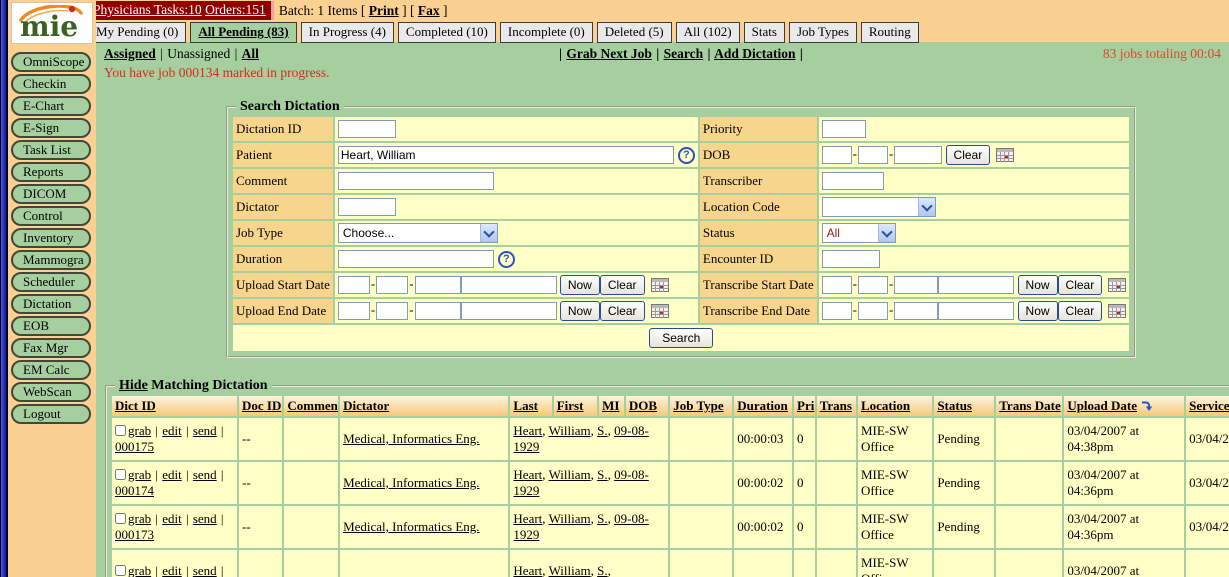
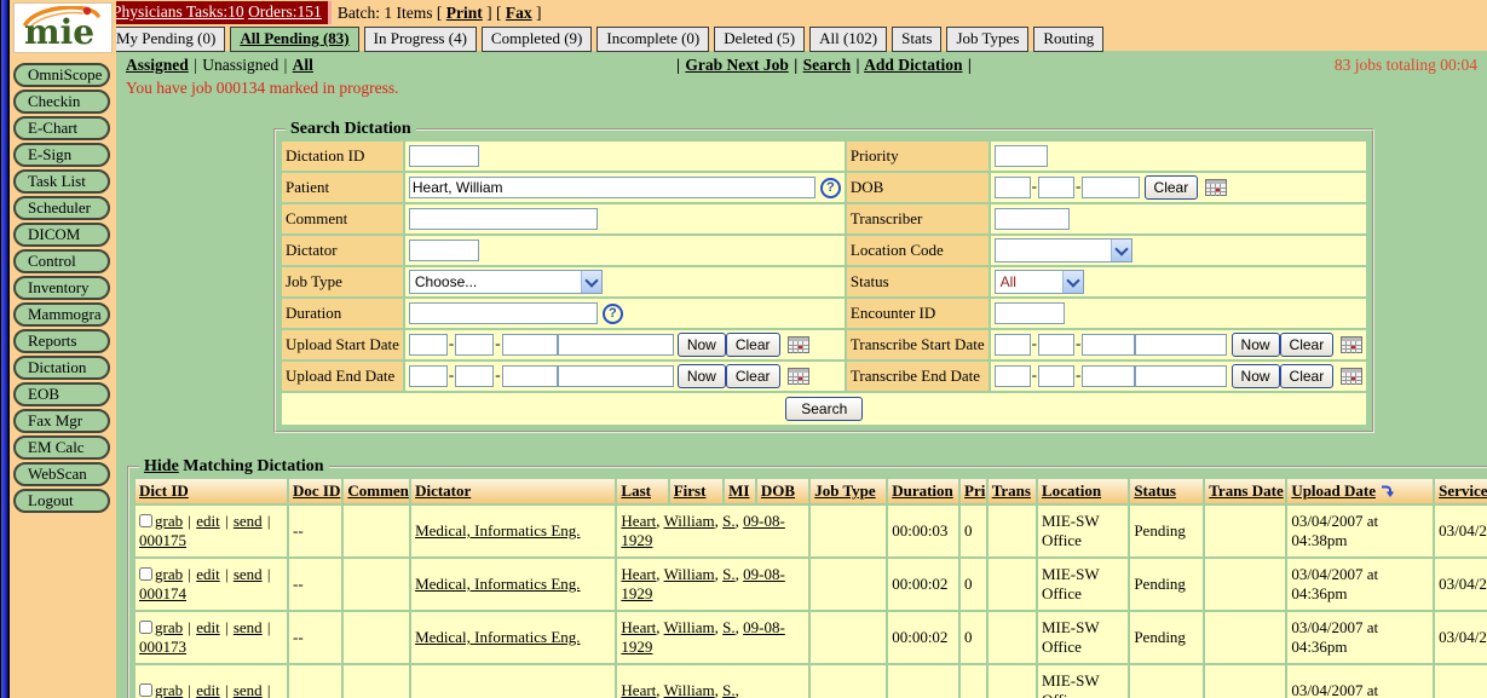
  mie
  OmniScope
  Checkin
  E-Chart
  E-Sign
  Task List
- Reports
+ Scheduler
  DICOM
  Control
  Inventory
  Mammogra
- Scheduler
+ Reports
  Dictation
  EOB
  Fax Mgr
  EM Calc
  WebScan
  Logout
  Physicians Tasks:10 Orders:151
  Batch: 1 Items [ Print ] [ Fax ]
  My Pending (0)
  All Pending (83)
  In Progress (4)
- Completed (10)
+ Completed (9)
  Incomplete (0)
  Deleted (5)
  All (102)
  Stats
  Job Types
  Routing
  Assigned | Unassigned | All
  | Grab Next Job | Search | Add Dictation |
  83 jobs totaling 00:04
  You have job 000134 marked in progress.
  Search Dictation
  Dictation ID		Priority
  Patient	Heart, William ?	DOB	- - Clear
  Comment		Transcriber
  Dictator		Location Code
  Job Type	Choose...	Status	All
  Duration	?	Encounter ID
  Upload Start Date	- - Now Clear	Transcribe Start Date	- - Now Clear
  Upload End Date	- - Now Clear	Transcribe End Date	- - Now Clear
  Search
  Hide Matching Dictation
  Dict ID	Doc ID	Commen	Dictator	Last	First	MI	DOB	Job Type	Duration	Pri	Trans	Location	Status	Trans Date	Upload Date	Service
  grab | edit | send | 000175	--		Medical, Informatics Eng.	Heart, William, S., 09-08-1929		00:00:03	0		MIE-SW Office	Pending		03/04/2007 at 04:38pm	03/04/2
  grab | edit | send | 000174	--		Medical, Informatics Eng.	Heart, William, S., 09-08-1929		00:00:02	0		MIE-SW Office	Pending		03/04/2007 at 04:36pm	03/04/2
  grab | edit | send | 000173	--		Medical, Informatics Eng.	Heart, William, S., 09-08-1929		00:00:02	0		MIE-SW Office	Pending		03/04/2007 at 04:36pm	03/04/2
  grab | edit | send |				Heart, William, S.,					MIE-SW			03/04/2007 at
